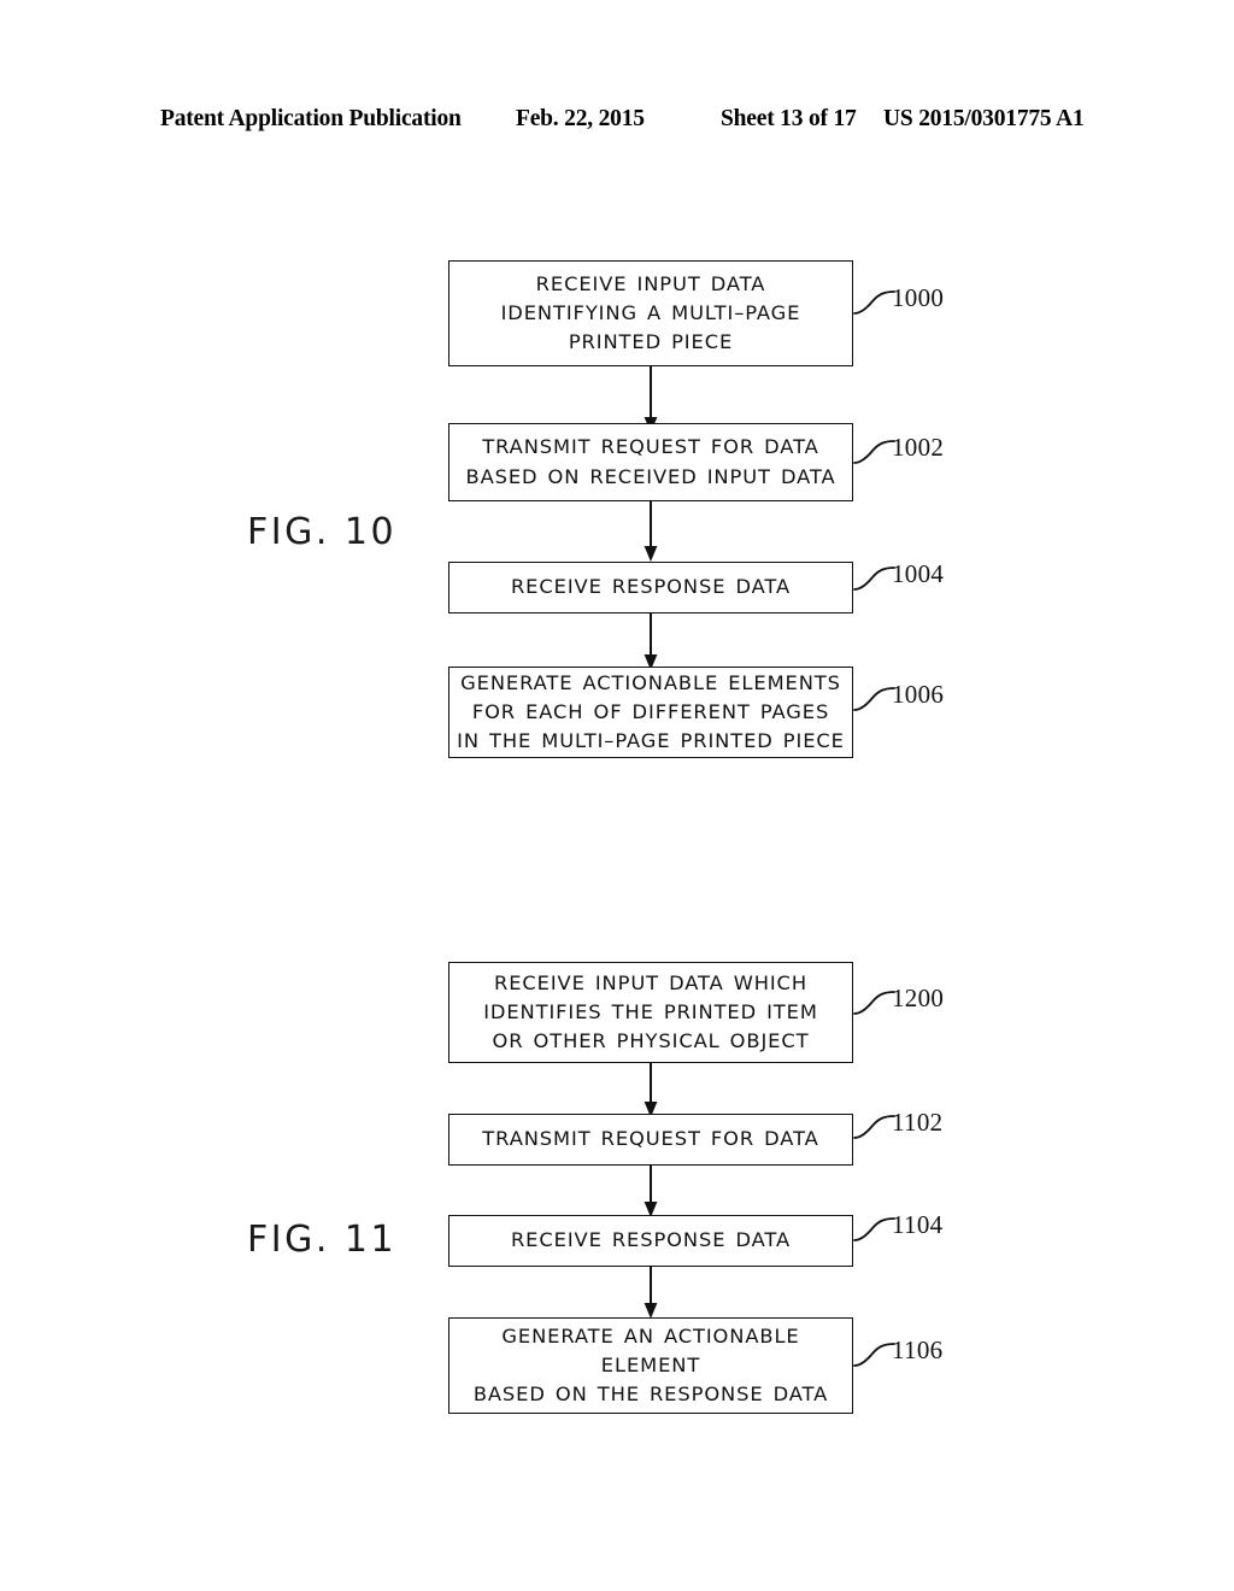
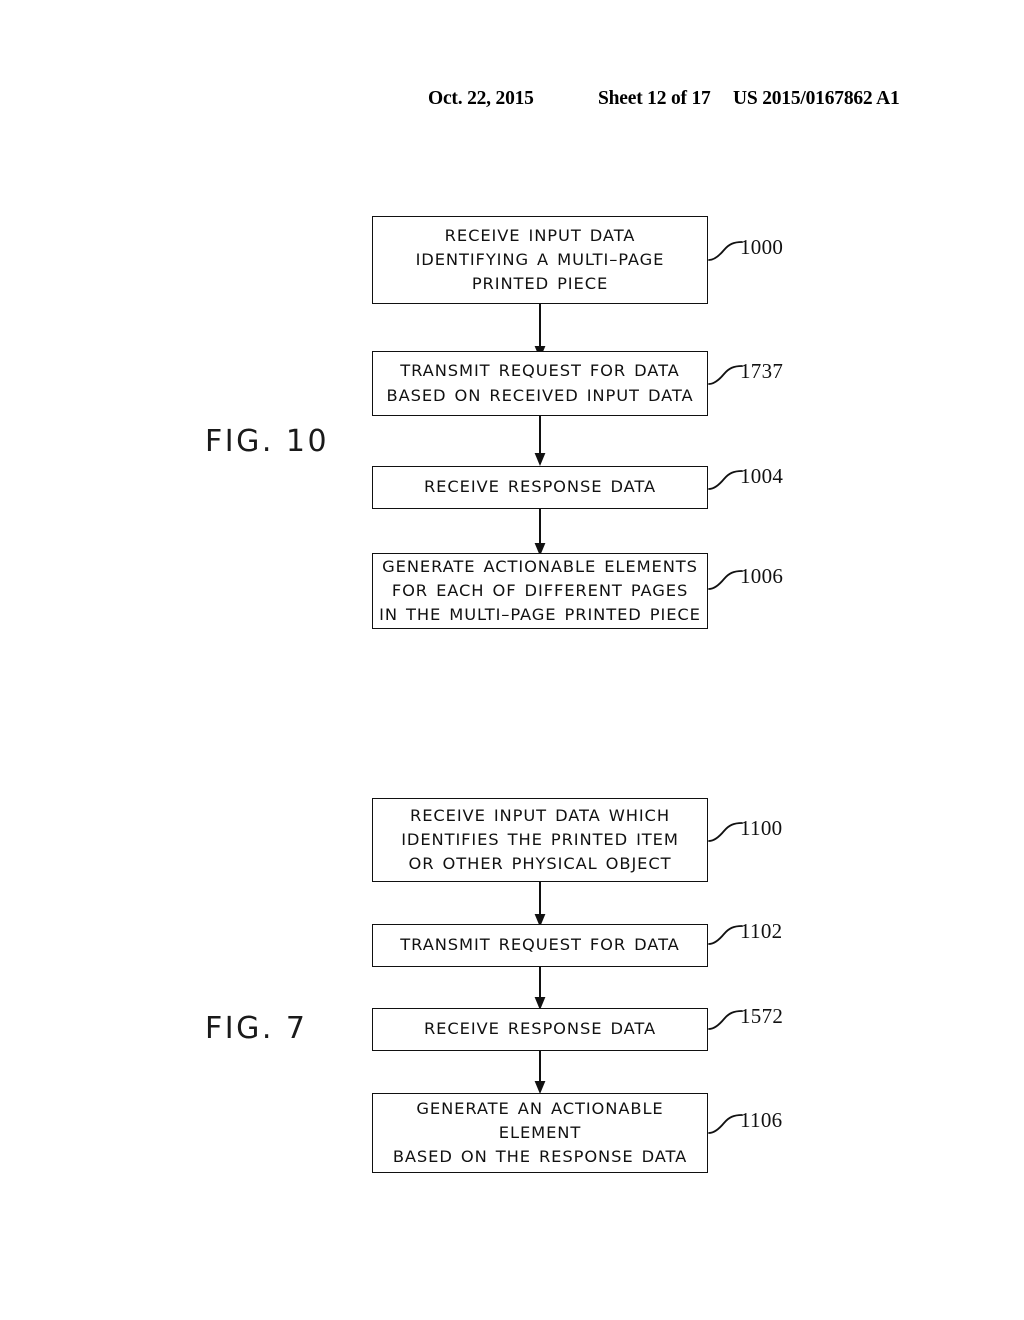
- Patent Application Publication
- Feb. 22, 2015
+ Oct. 22, 2015
- Sheet 13 of 17
+ Sheet 12 of 17
- US 2015/0301775 A1
+ US 2015/0167862 A1
  FIG. 10
  RECEIVE INPUT DATA
  IDENTIFYING A MULTI–PAGE
  PRINTED PIECE
  1000
  TRANSMIT REQUEST FOR DATA
  BASED ON RECEIVED INPUT DATA
- 1002
+ 1737
  RECEIVE RESPONSE DATA
  1004
  GENERATE ACTIONABLE ELEMENTS
  FOR EACH OF DIFFERENT PAGES
  IN THE MULTI–PAGE PRINTED PIECE
  1006
- FIG. 11
+ FIG. 7
  RECEIVE INPUT DATA WHICH
  IDENTIFIES THE PRINTED ITEM
  OR OTHER PHYSICAL OBJECT
- 1200
+ 1100
  TRANSMIT REQUEST FOR DATA
  1102
  RECEIVE RESPONSE DATA
- 1104
+ 1572
  GENERATE AN ACTIONABLE ELEMENT
  BASED ON THE RESPONSE DATA
  1106
